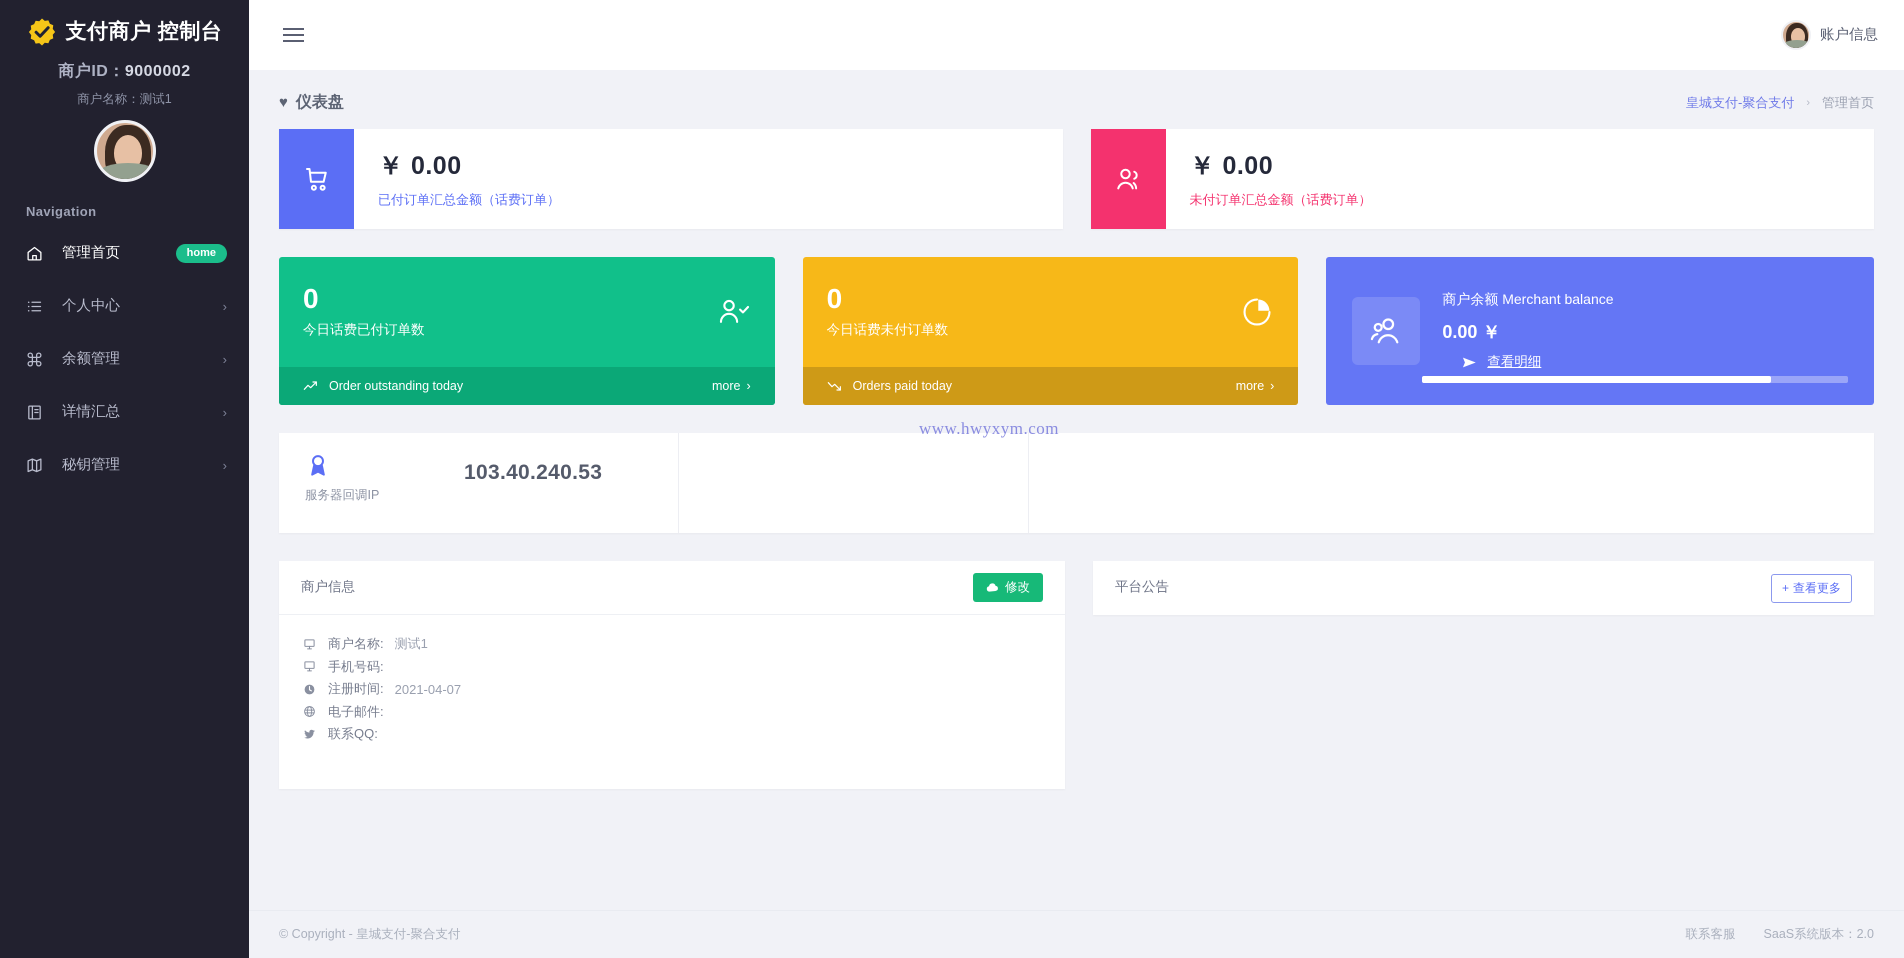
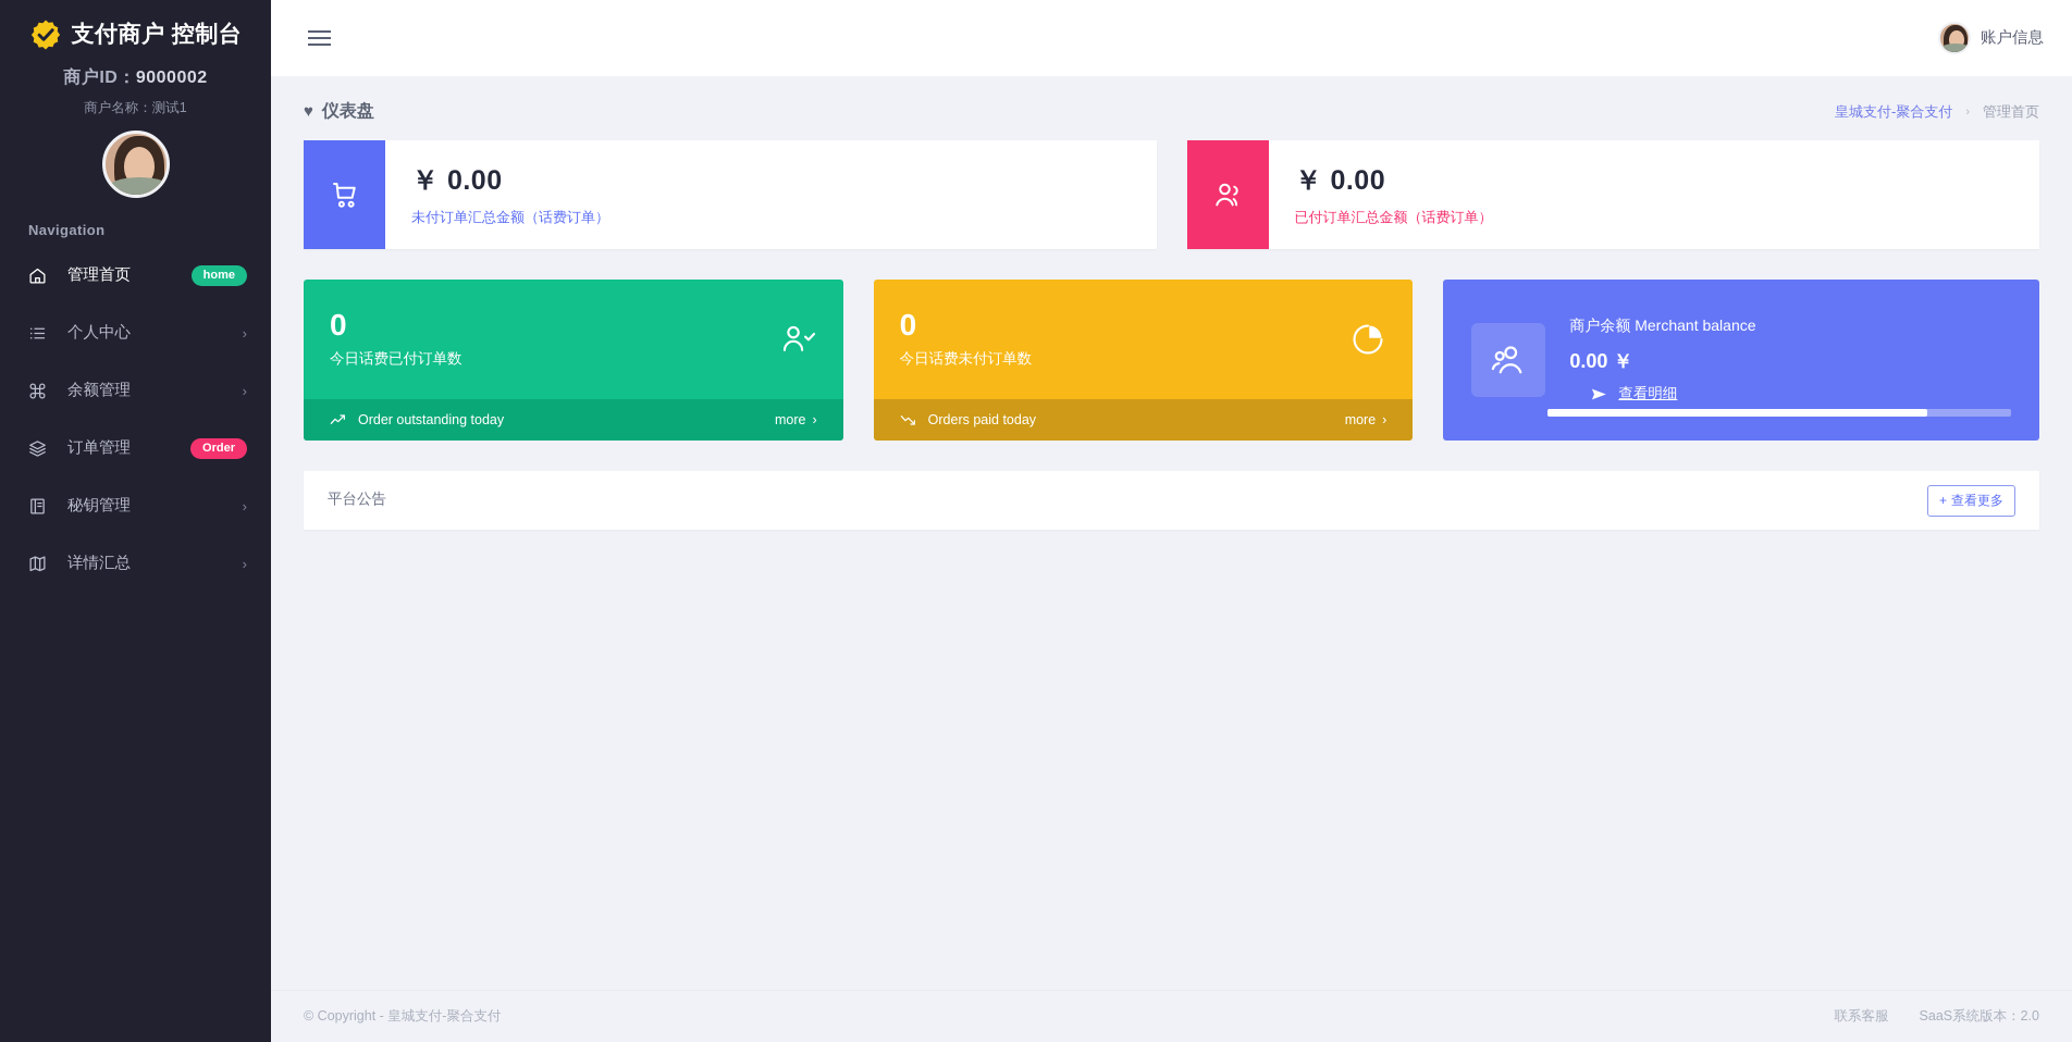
  支付商户 控制台
  商户ID：9000002
  商户名称：测试1
  Navigation
  管理首页
  home
  个人中心
  ›
  余额管理
  ›
+ 订单管理
+ Order
- 详情汇总
+ 秘钥管理
  ›
- 秘钥管理
+ 详情汇总
  ›
  账户信息
  ♥
  仪表盘
  皇城支付-聚合支付
  ›
  管理首页
  ￥ 0.00
- 已付订单汇总金额（话费订单）
+ 未付订单汇总金额（话费订单）
  ￥ 0.00
- 未付订单汇总金额（话费订单）
+ 已付订单汇总金额（话费订单）
  0
  今日话费已付订单数
  Order outstanding today
  more
  ›
  0
  今日话费未付订单数
  Orders paid today
  more
  ›
  商户余额 Merchant balance
  0.00 ￥
  查看明细
- 服务器回调IP
- 103.40.240.53
- www.hwyxym.com
- 商户信息
- 修改
- 商户名称:
- 测试1
- 手机号码:
- 注册时间:
- 2021-04-07
- 电子邮件:
- 联系QQ:
  平台公告
  +
  查看更多
  © Copyright - 皇城支付-聚合支付
  联系客服
  SaaS系统版本：2.0
